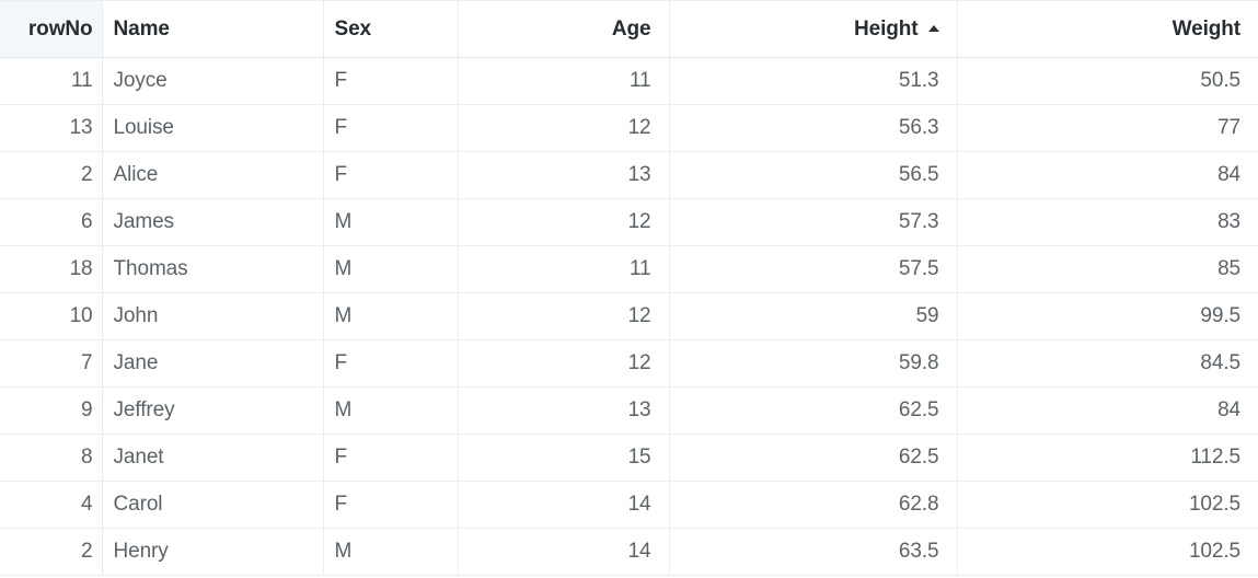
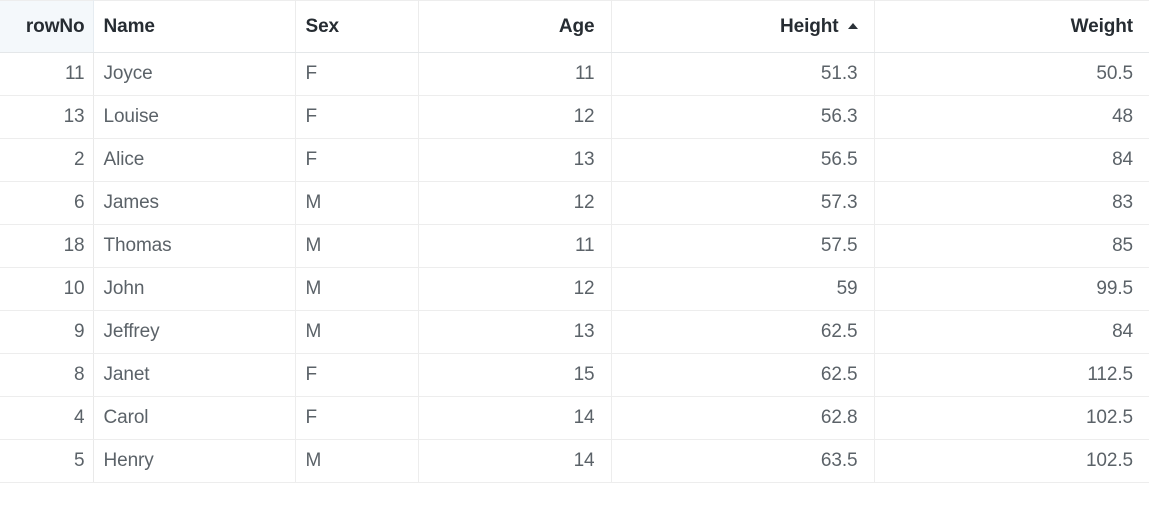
  rowNo	Name	Sex	Age	Height	Weight
  11	Joyce	F	11	51.3	50.5
- 13	Louise	F	12	56.3	77
+ 13	Louise	F	12	56.3	48
  2	Alice	F	13	56.5	84
  6	James	M	12	57.3	83
  18	Thomas	M	11	57.5	85
  10	John	M	12	59	99.5
- 7	Jane	F	12	59.8	84.5
  9	Jeffrey	M	13	62.5	84
  8	Janet	F	15	62.5	112.5
  4	Carol	F	14	62.8	102.5
- 2	Henry	M	14	63.5	102.5
+ 5	Henry	M	14	63.5	102.5
